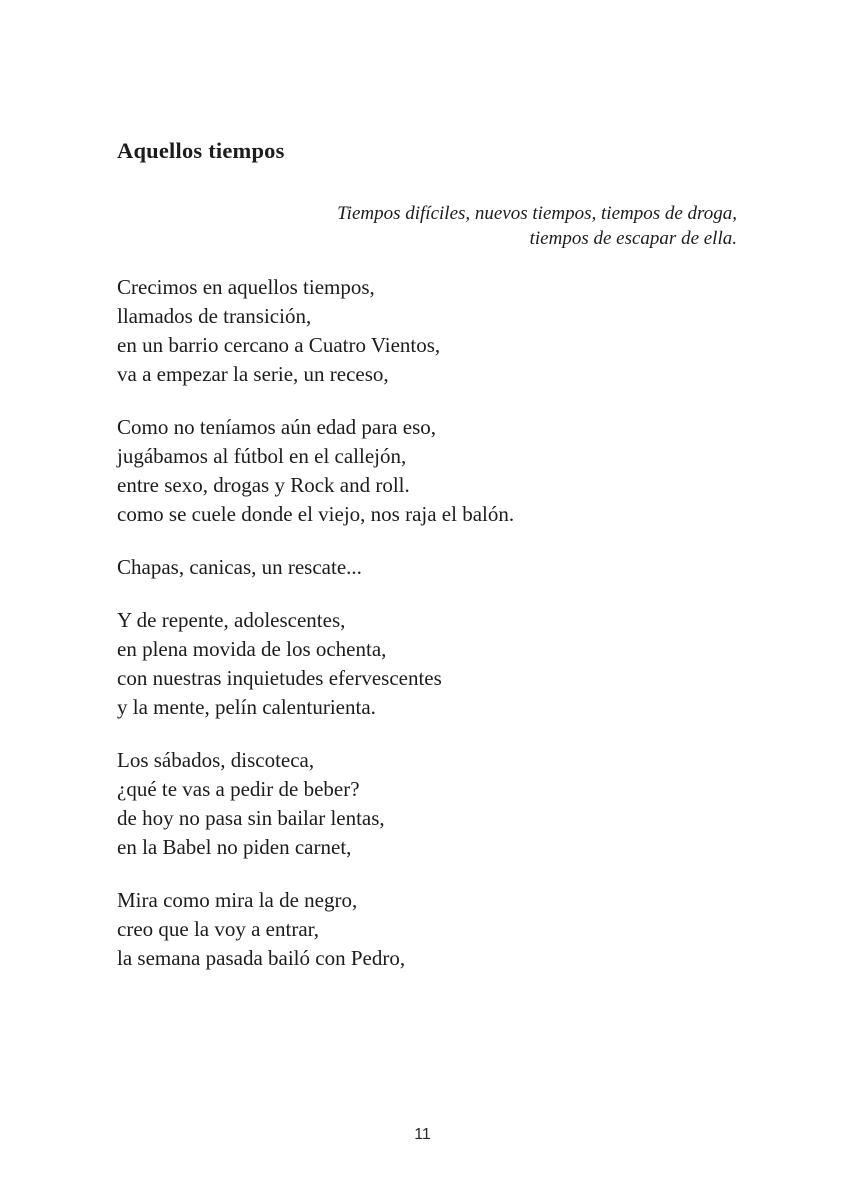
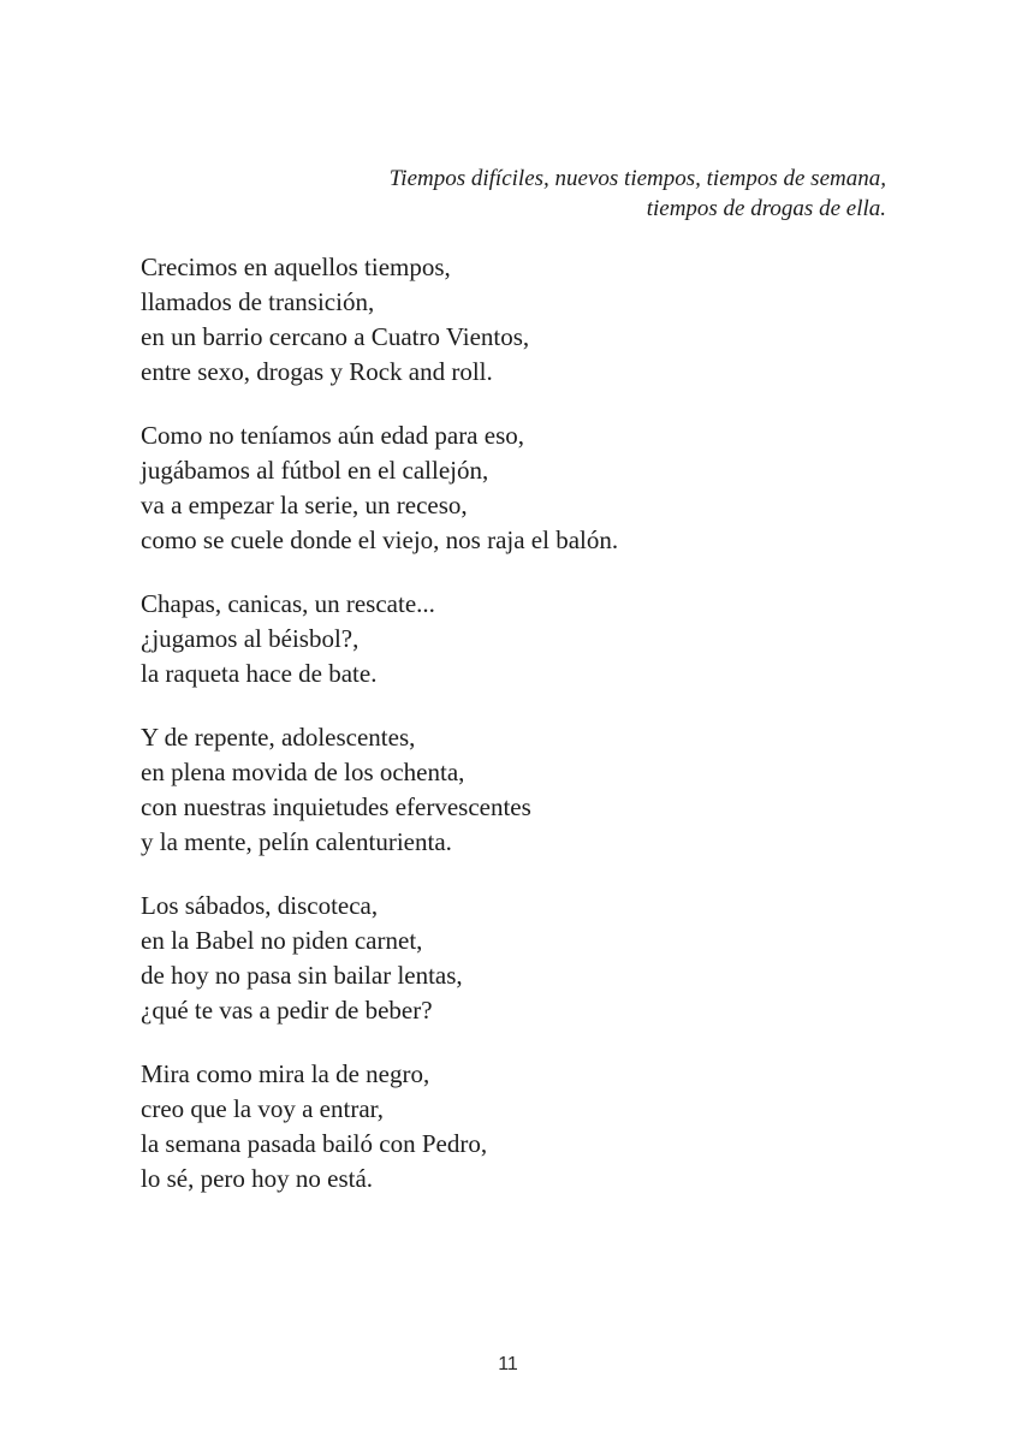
- Aquellos tiempos
- Tiempos difíciles, nuevos tiempos, tiempos de droga,
+ Tiempos difíciles, nuevos tiempos, tiempos de semana,
- tiempos de escapar de ella.
+ tiempos de drogas de ella.
  Crecimos en aquellos tiempos,
  llamados de transición,
  en un barrio cercano a Cuatro Vientos,
- va a empezar la serie, un receso,
+ entre sexo, drogas y Rock and roll.
  Como no teníamos aún edad para eso,
  jugábamos al fútbol en el callejón,
- entre sexo, drogas y Rock and roll.
+ va a empezar la serie, un receso,
  como se cuele donde el viejo, nos raja el balón.
  Chapas, canicas, un rescate...
+ ¿jugamos al béisbol?,
+ la raqueta hace de bate.
  Y de repente, adolescentes,
  en plena movida de los ochenta,
  con nuestras inquietudes efervescentes
  y la mente, pelín calenturienta.
  Los sábados, discoteca,
- ¿qué te vas a pedir de beber?
+ en la Babel no piden carnet,
  de hoy no pasa sin bailar lentas,
- en la Babel no piden carnet,
+ ¿qué te vas a pedir de beber?
  Mira como mira la de negro,
  creo que la voy a entrar,
  la semana pasada bailó con Pedro,
+ lo sé, pero hoy no está.
  11
